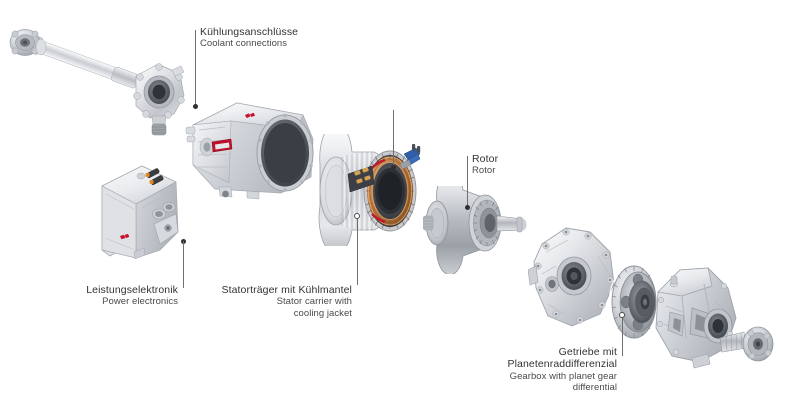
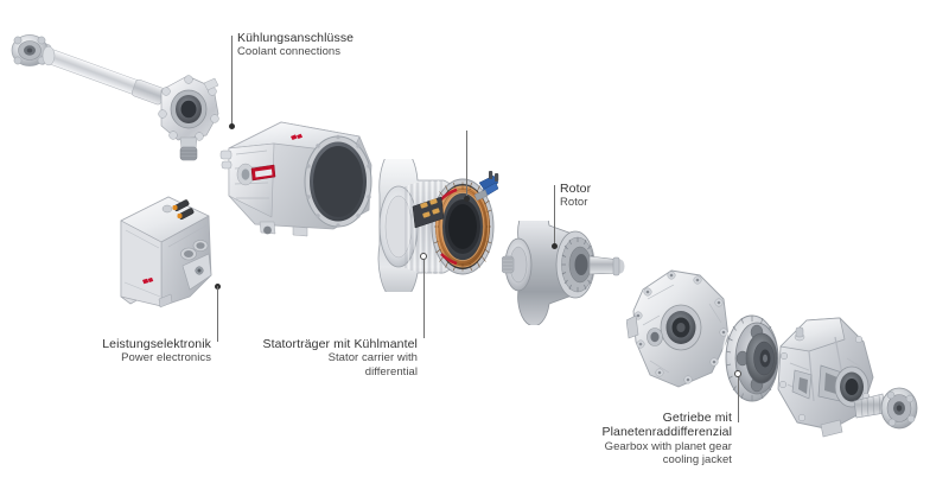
  Kühlungsanschlüsse
  Coolant connections
  Rotor
  Rotor
  Leistungselektronik
  Power electronics
  Statorträger mit Kühlmantel
  Stator carrier with
- cooling jacket
+ differential
  Getriebe mit
  Planetenraddifferenzial
  Gearbox with planet gear
- differential
+ cooling jacket
